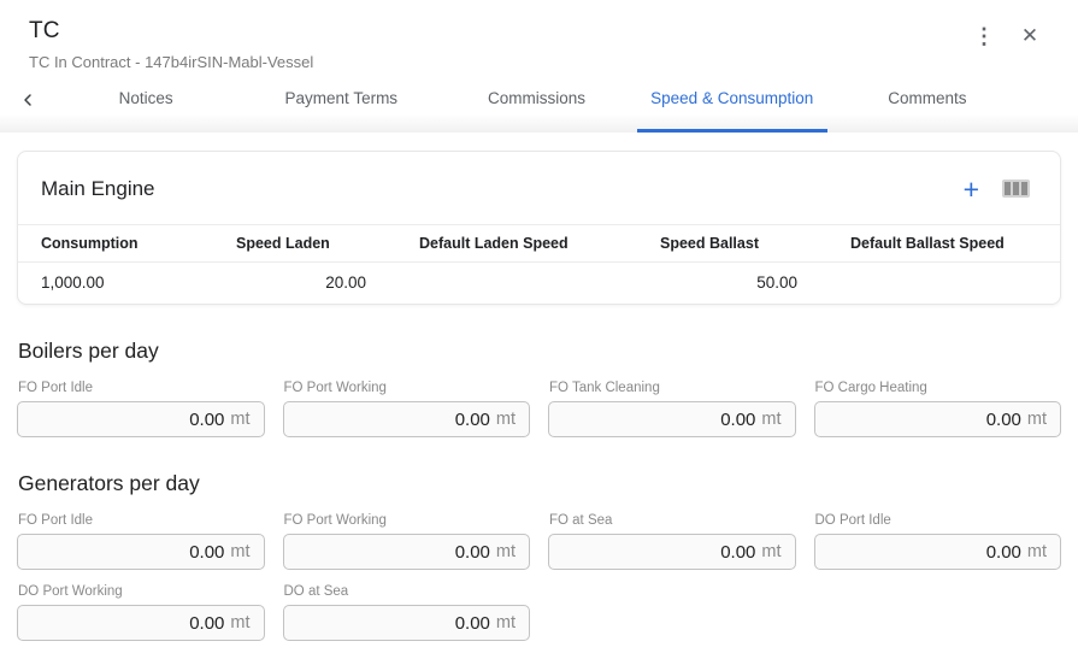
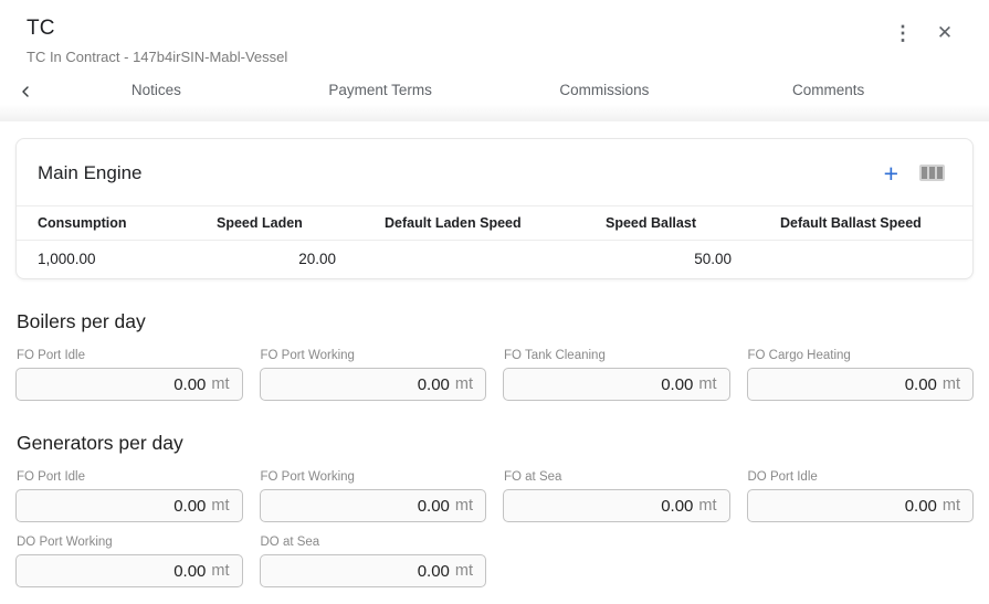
  TC
  TC In Contract - 147b4irSIN-Mabl-Vessel
  ⋮
  ✕
  Notices
  Payment Terms
  Commissions
- Speed & Consumption
  Comments
  Main Engine
  +
  Consumption
  Speed Laden
  Default Laden Speed
  Speed Ballast
  Default Ballast Speed
  1,000.00
  20.00
  50.00
  Boilers per day
  FO Port Idle
  0.00
  mt
  FO Port Working
  0.00
  mt
  FO Tank Cleaning
  0.00
  mt
  FO Cargo Heating
  0.00
  mt
  Generators per day
  FO Port Idle
  0.00
  mt
  FO Port Working
  0.00
  mt
  FO at Sea
  0.00
  mt
  DO Port Idle
  0.00
  mt
  DO Port Working
  0.00
  mt
  DO at Sea
  0.00
  mt
